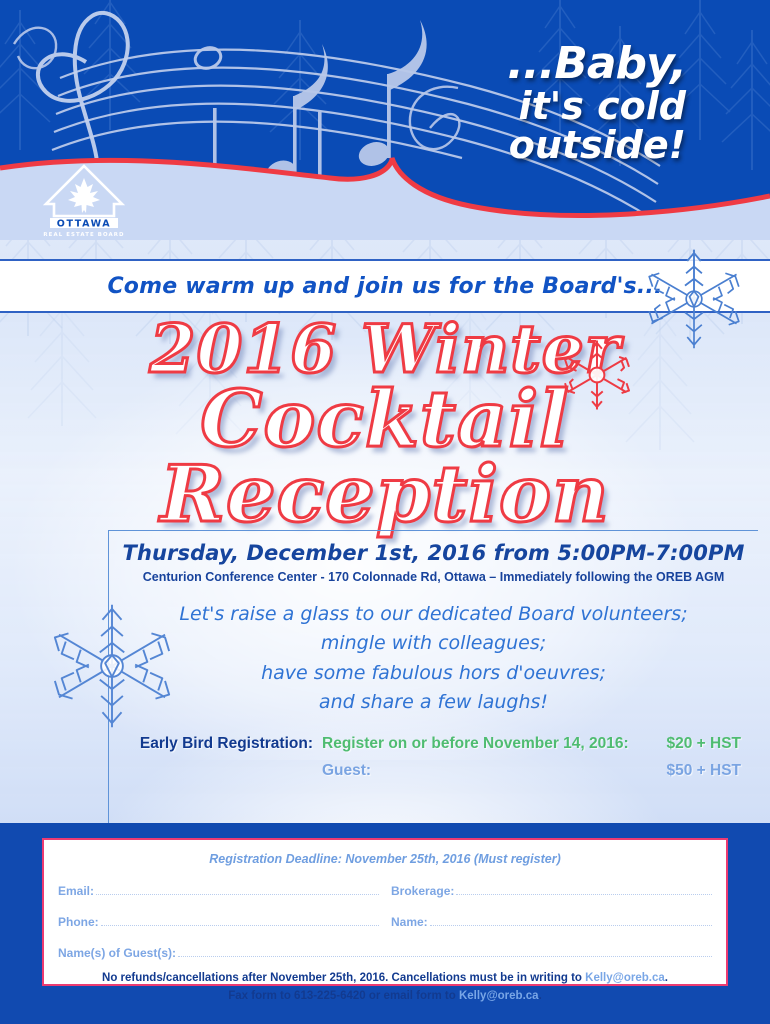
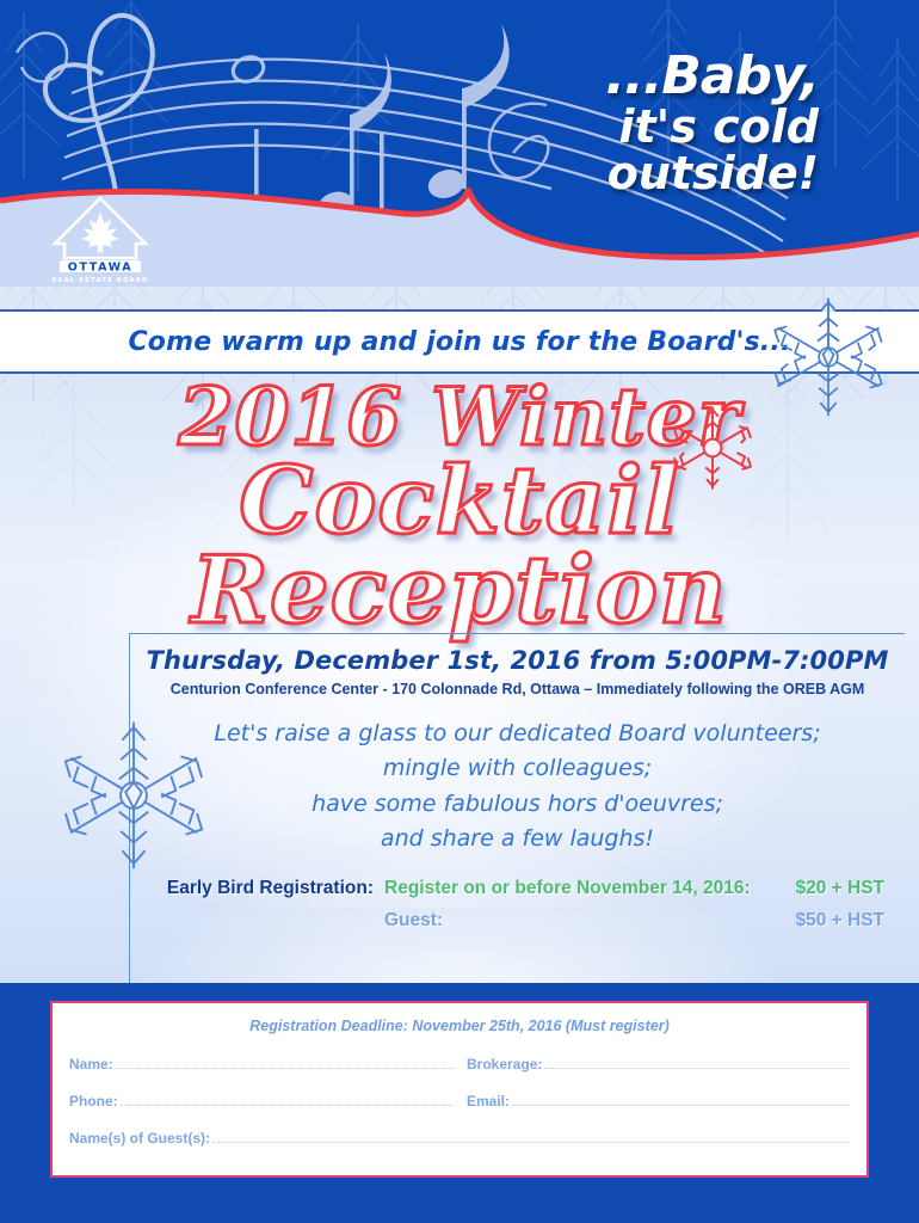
  OTTAWA
  ...Baby,
  it's cold
  outside!
  Come warm up and join us for the Board's...
  2016 Winter
  Cocktail Reception
  Thursday, December 1st, 2016 from 5:00PM-7:00PM
  Centurion Conference Center - 170 Colonnade Rd, Ottawa – Immediately following the OREB AGM
  Let's raise a glass to our dedicated Board volunteers;
  mingle with colleagues;
  have some fabulous hors d'oeuvres;
  and share a few laughs!
  Early Bird Registration:
  Register on or before November 14, 2016:
  $20 + HST
  Guest:
  $50 + HST
  Registration Deadline: November 25th, 2016 (Must register)
- Email:
+ Name:
  Brokerage:
  Phone:
- Name:
+ Email:
  Name(s) of Guest(s):
- No refunds/cancellations after November 25th, 2016. Cancellations must be in writing to Kelly@oreb.ca.
- Fax form to 613-225-6420 or email form to Kelly@oreb.ca.
